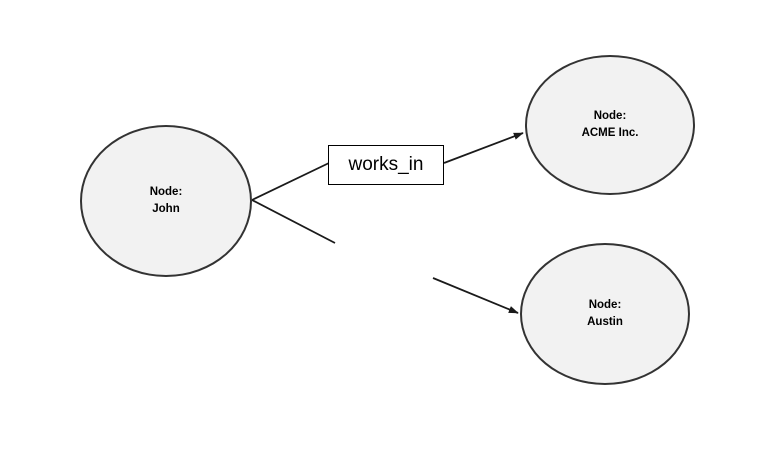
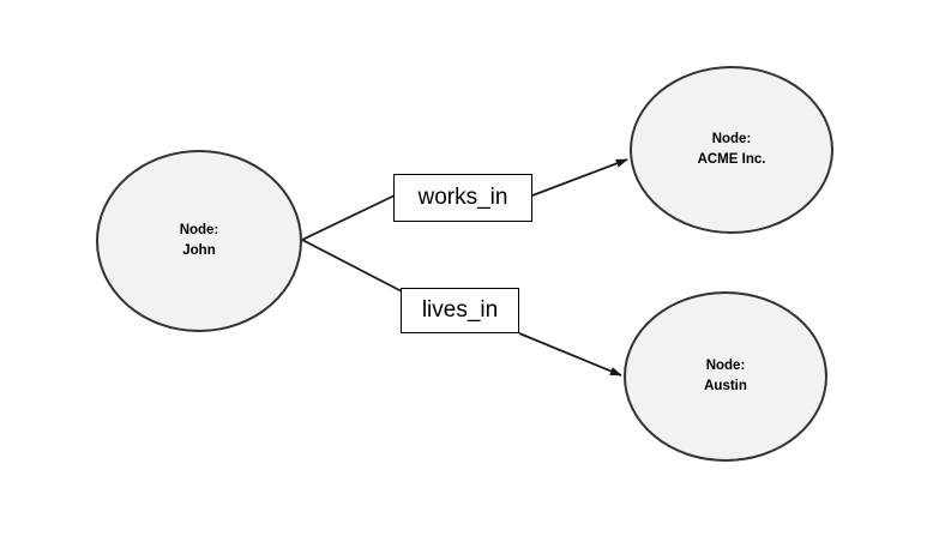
  Node:
  John
  Node:
  ACME Inc.
  Node:
  Austin
  works_in
+ lives_in
